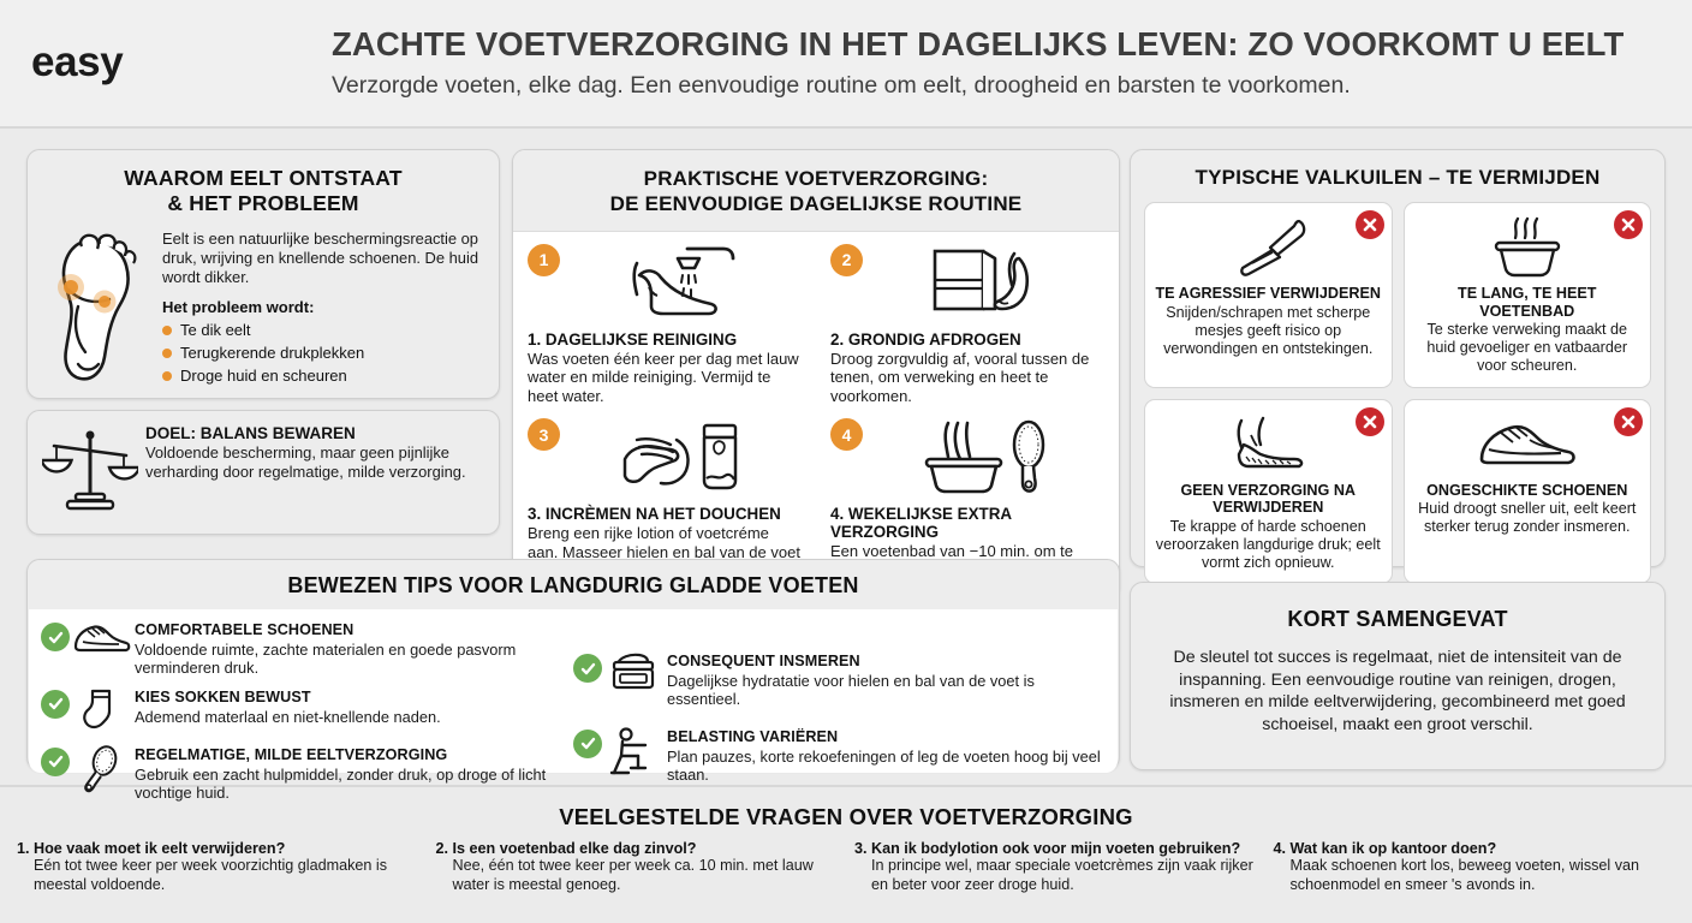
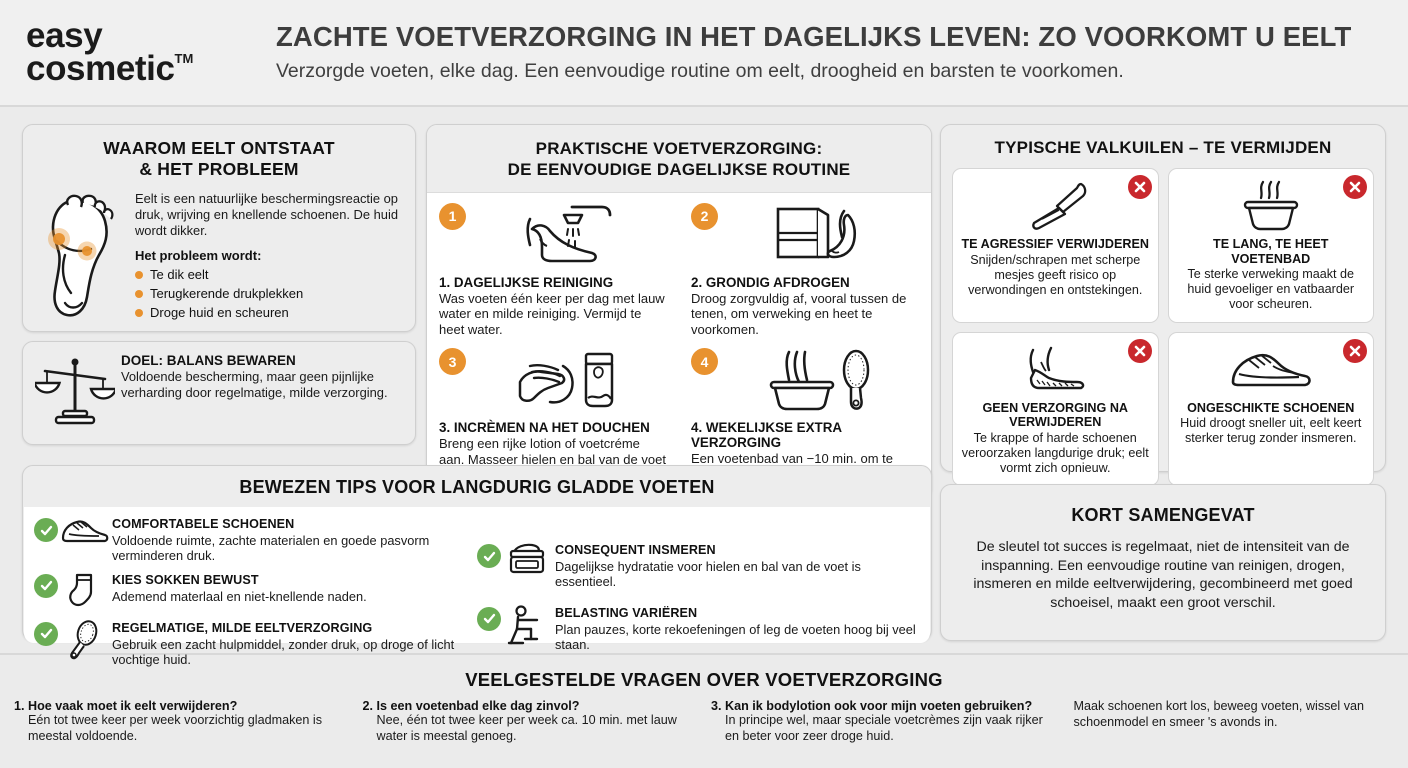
  easy
+ cosmeticTM
  ZACHTE VOETVERZORGING IN HET DAGELIJKS LEVEN: ZO VOORKOMT U EELT
  Verzorgde voeten, elke dag. Een eenvoudige routine om eelt, droogheid en barsten te voorkomen.
  WAAROM EELT ONTSTAAT
  & HET PROBLEEM
  Eelt is een natuurlijke beschermingsreactie op druk, wrijving en knellende schoenen. De huid wordt dikker.
  Het probleem wordt:
  Te dik eelt
  Terugkerende drukplekken
  Droge huid en scheuren
  DOEL: BALANS BEWAREN
  Voldoende bescherming, maar geen pijnlijke verharding door regelmatige, milde verzorging.
  PRAKTISCHE VOETVERZORGING:
  DE EENVOUDIGE DAGELIJKSE ROUTINE
  1
  1. DAGELIJKSE REINIGING
  Was voeten één keer per dag met lauw water en milde reiniging. Vermijd te heet water.
  2
  2. GRONDIG AFDROGEN
  Droog zorgvuldig af, vooral tussen de tenen, om verweking en heet te voorkomen.
  3
  3. INCRÈMEN NA HET DOUCHEN
  Breng een rijke lotion of voetcréme aan. Masseer hielen en bal van de voet
  4
  4. WEKELIJKSE EXTRA VERZORGING
  BEWEZEN TIPS VOOR LANGDURIG GLADDE VOETEN
  COMFORTABELE SCHOENEN
  Voldoende ruimte, zachte materialen en goede pasvorm verminderen druk.
  KIES SOKKEN BEWUST
  Ademend materlaal en niet-knellende naden.
  REGELMATIGE, MILDE EELTVERZORGING
  Gebruik een zacht hulpmiddel, zonder druk, op droge of licht vochtige huid.
  CONSEQUENT INSMEREN
  Dagelijkse hydratatie voor hielen en bal van de voet is essentieel.
  BELASTING VARIËREN
  Plan pauzes, korte rekoefeningen of leg de voeten hoog bij veel staan.
  TYPISCHE VALKUILEN – TE VERMIJDEN
  TE AGRESSIEF VERWIJDEREN
  Snijden/schrapen met scherpe mesjes geeft risico op verwondingen en ontstekingen.
  TE LANG, TE HEET VOETENBAD
  Te sterke verweking maakt de huid gevoeliger en vatbaarder voor scheuren.
  GEEN VERZORGING NA VERWIJDEREN
  Te krappe of harde schoenen veroorzaken langdurige druk; eelt vormt zich opnieuw.
  ONGESCHIKTE SCHOENEN
  Huid droogt sneller uit, eelt keert sterker terug zonder insmeren.
  KORT SAMENGEVAT
  De sleutel tot succes is regelmaat, niet de intensiteit van de inspanning. Een eenvoudige routine van reinigen, drogen, insmeren en milde eeltverwijdering, gecombineerd met goed schoeisel, maakt een groot verschil.
  VEELGESTELDE VRAGEN OVER VOETVERZORGING
  1. Hoe vaak moet ik eelt verwijderen?
  Eén tot twee keer per week voorzichtig gladmaken is meestal voldoende.
  2. Is een voetenbad elke dag zinvol?
  Nee, één tot twee keer per week ca. 10 min. met lauw water is meestal genoeg.
  3. Kan ik bodylotion ook voor mijn voeten gebruiken?
  In principe wel, maar speciale voetcrèmes zijn vaak rijker en beter voor zeer droge huid.
- 4. Wat kan ik op kantoor doen?
  Maak schoenen kort los, beweeg voeten, wissel van schoenmodel en smeer 's avonds in.
